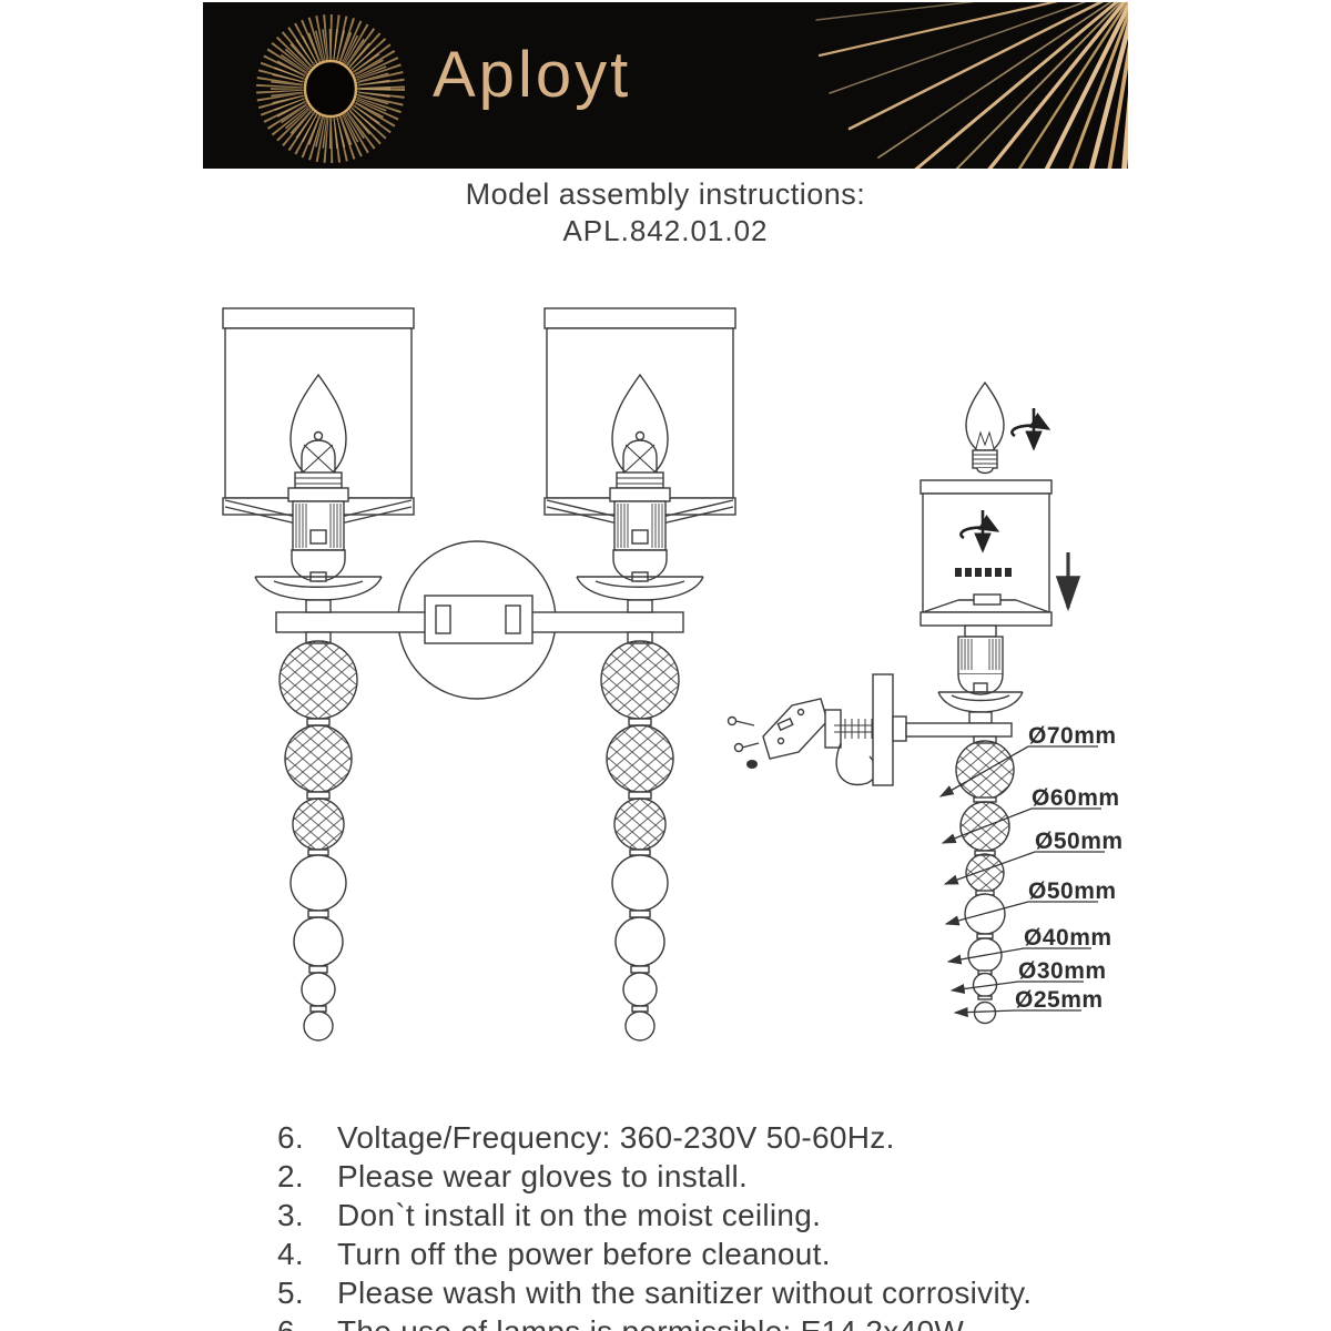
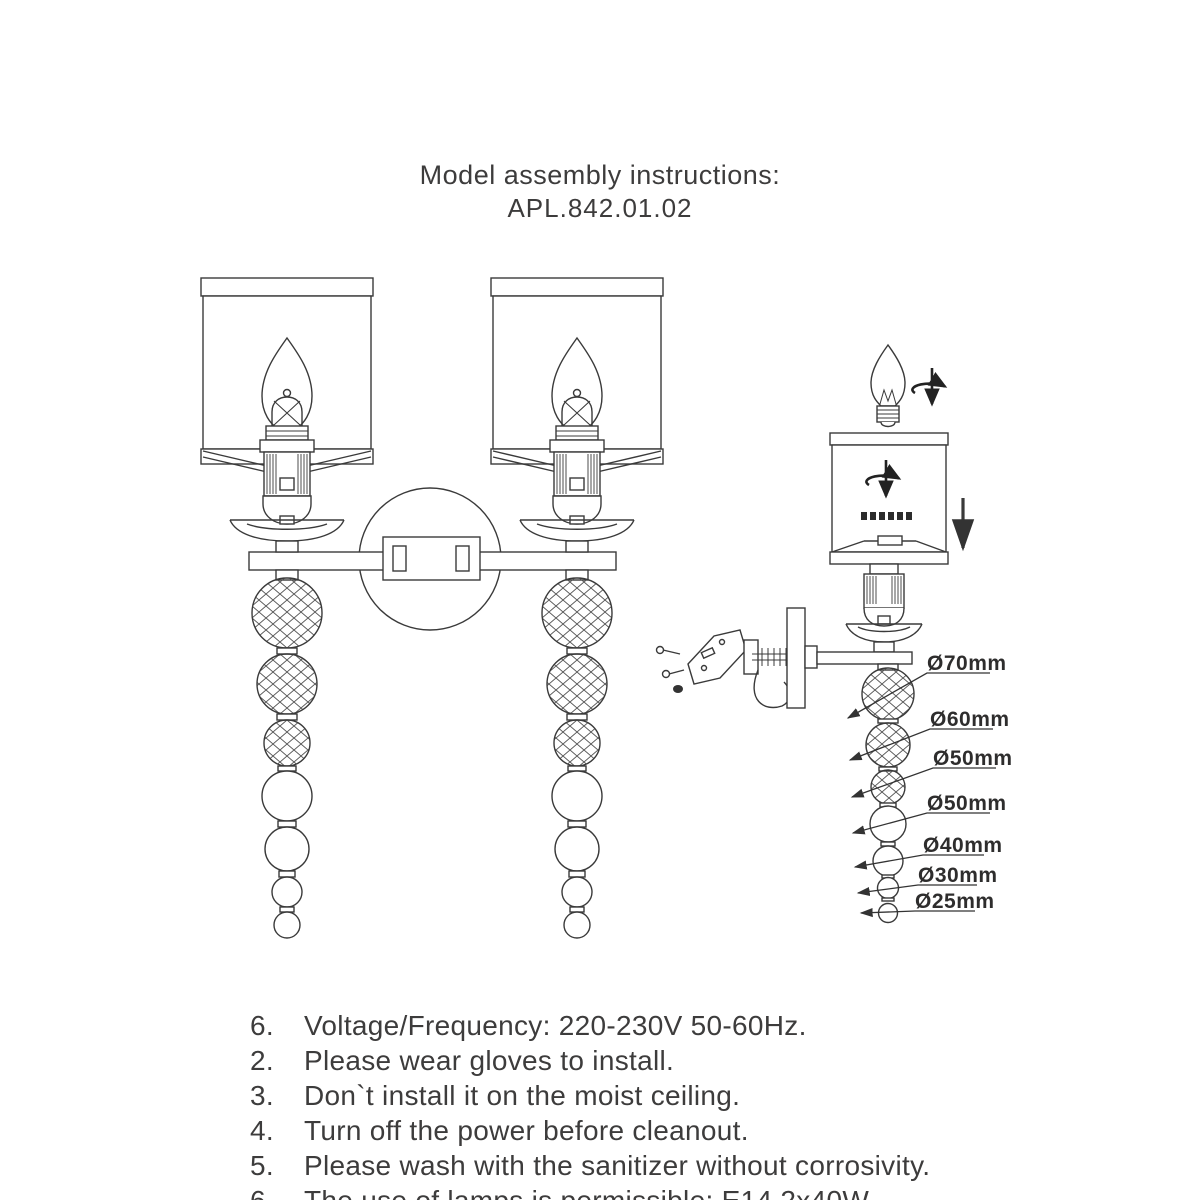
- Aployt
  Model assembly instructions:
  APL.842.01.02
  Ø70mm
  Ø60mm
  Ø50mm
  Ø50mm
  Ø40mm
  Ø30mm
  Ø25mm
  6.
- Voltage/Frequency: 360-230V 50-60Hz.
+ Voltage/Frequency: 220-230V 50-60Hz.
  2.
  Please wear gloves to install.
  3.
  Don`t install it on the moist ceiling.
  4.
  Turn off the power before cleanout.
  5.
  Please wash with the sanitizer without corrosivity.
